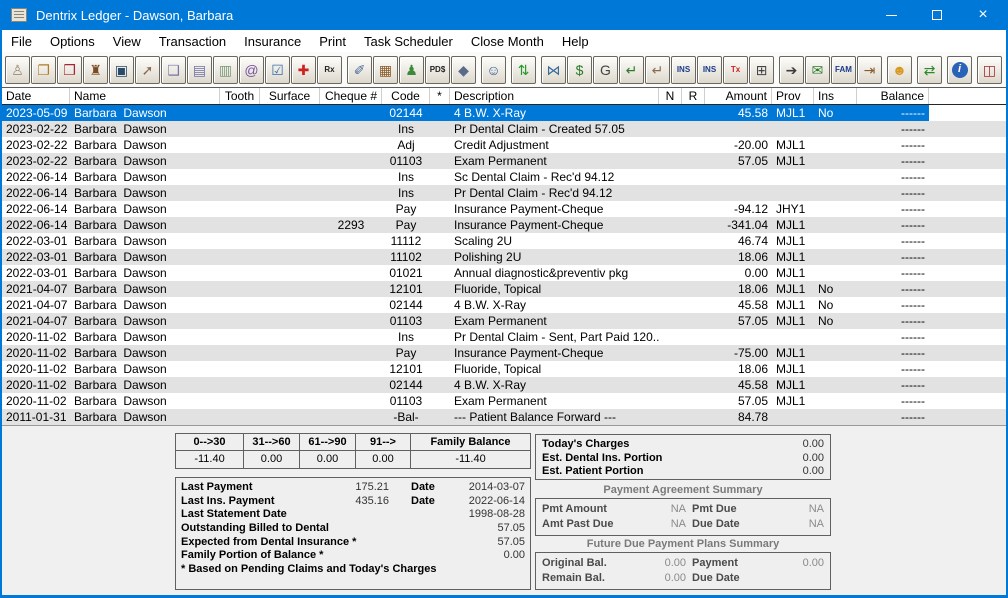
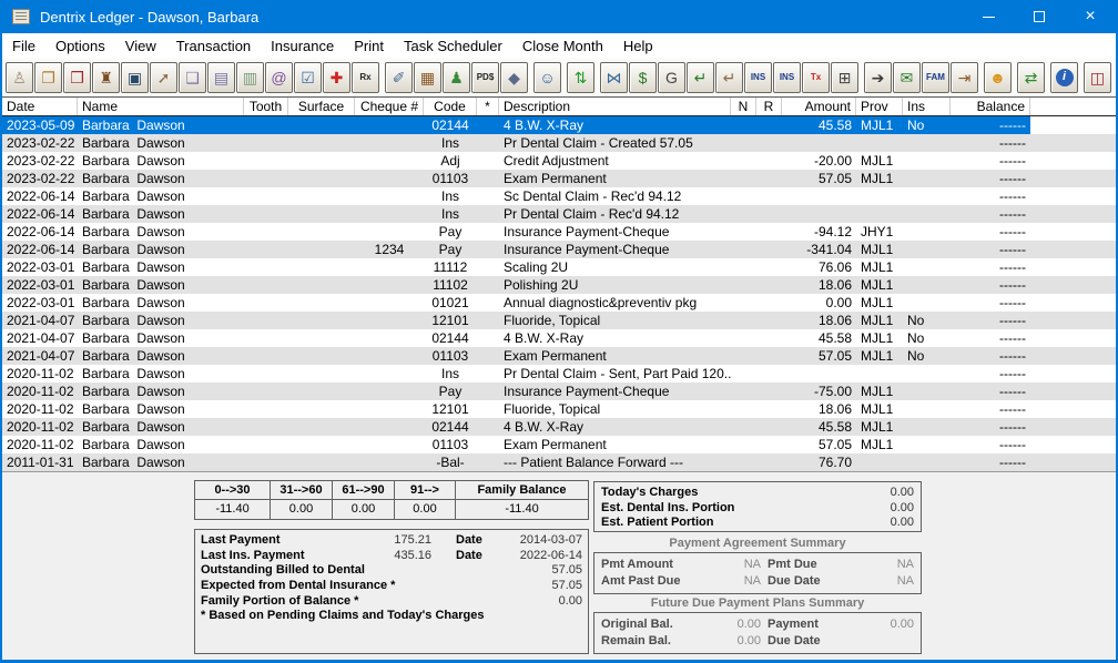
  Dentrix Ledger - Dawson, Barbara
  ×
  File
  Options
  View
  Transaction
  Insurance
  Print
  Task Scheduler
  Close Month
  Help
  ♙
  ❐
  ❒
  ♜
  ▣
  ➚
  ❑
  ▤
  ▥
  @
  ☑
  ✚
  Rx
  ✐
  ▦
  ♟
  PD$
  ◆
  ☺
  ⇅
  ⋈
  $
  G
  ↵
  ↵
  INS
  INS
  Tx
  ⊞
  ➔
  ✉
  FAM
  ⇥
  ☻
  ⇄
  i
  ◫
  Date
  Name
  Tooth
  Surface
  Cheque #
  Code
  *
  Description
  N
  R
  Amount
  Prov
  Ins
  Balance
  2023-05-09
  Barbara Dawson
  02144
  4 B.W. X-Ray
  45.58
  MJL1
  No
  ------
  2023-02-22
  Barbara Dawson
  Ins
  Pr Dental Claim - Created 57.05
  ------
  2023-02-22
  Barbara Dawson
  Adj
  Credit Adjustment
  -20.00
  MJL1
  ------
  2023-02-22
  Barbara Dawson
  01103
  Exam Permanent
  57.05
  MJL1
  ------
  2022-06-14
  Barbara Dawson
  Ins
  Sc Dental Claim - Rec'd 94.12
  ------
  2022-06-14
  Barbara Dawson
  Ins
  Pr Dental Claim - Rec'd 94.12
  ------
  2022-06-14
  Barbara Dawson
  Pay
  Insurance Payment-Cheque
  -94.12
  JHY1
  ------
  2022-06-14
  Barbara Dawson
- 2293
+ 1234
  Pay
  Insurance Payment-Cheque
  -341.04
  MJL1
  ------
  2022-03-01
  Barbara Dawson
  11112
  Scaling 2U
- 46.74
+ 76.06
  MJL1
  ------
  2022-03-01
  Barbara Dawson
  11102
  Polishing 2U
  18.06
  MJL1
  ------
  2022-03-01
  Barbara Dawson
  01021
  Annual diagnostic&preventiv pkg
  0.00
  MJL1
  ------
  2021-04-07
  Barbara Dawson
  12101
  Fluoride, Topical
  18.06
  MJL1
  No
  ------
  2021-04-07
  Barbara Dawson
  02144
  4 B.W. X-Ray
  45.58
  MJL1
  No
  ------
  2021-04-07
  Barbara Dawson
  01103
  Exam Permanent
  57.05
  MJL1
  No
  ------
  2020-11-02
  Barbara Dawson
  Ins
  Pr Dental Claim - Sent, Part Paid 120..
  ------
  2020-11-02
  Barbara Dawson
  Pay
  Insurance Payment-Cheque
  -75.00
  MJL1
  ------
  2020-11-02
  Barbara Dawson
  12101
  Fluoride, Topical
  18.06
  MJL1
  ------
  2020-11-02
  Barbara Dawson
  02144
  4 B.W. X-Ray
  45.58
  MJL1
  ------
  2020-11-02
  Barbara Dawson
  01103
  Exam Permanent
  57.05
  MJL1
  ------
  2011-01-31
  Barbara Dawson
  -Bal-
  --- Patient Balance Forward ---
- 84.78
+ 76.70
  ------
  0-->30
  31-->60
  61-->90
  91-->
  Family Balance
  -11.40
  0.00
  0.00
  0.00
  -11.40
  Last Payment
  175.21
  Date
  2014-03-07
  Last Ins. Payment
  435.16
  Date
  2022-06-14
- Last Statement Date
- 1998-08-28
  Outstanding Billed to Dental
  57.05
  Expected from Dental Insurance *
  57.05
  Family Portion of Balance *
  0.00
  * Based on Pending Claims and Today's Charges
  Today's Charges
  0.00
  Est. Dental Ins. Portion
  0.00
  Est. Patient Portion
  0.00
  Payment Agreement Summary
  Pmt Amount
  NA
  Pmt Due
  NA
  Amt Past Due
  NA
  Due Date
  NA
  Future Due Payment Plans Summary
  Original Bal.
  0.00
  Payment
  0.00
  Remain Bal.
  0.00
  Due Date
